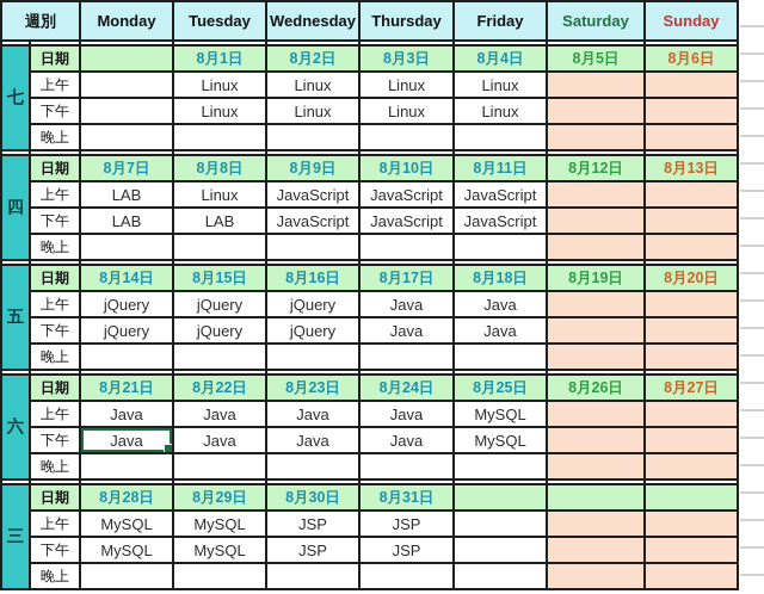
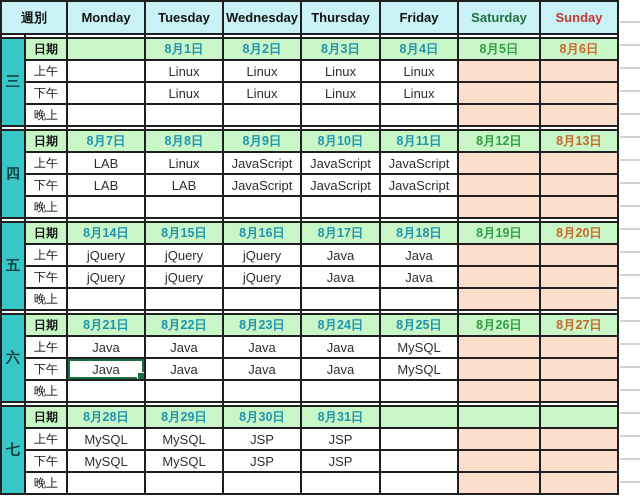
  週別	Monday	Tuesday	Wednesday	Thursday	Friday	Saturday	Sunday
- 七	日期		8月1日	8月2日	8月3日	8月4日	8月5日	8月6日
+ 三	日期		8月1日	8月2日	8月3日	8月4日	8月5日	8月6日
  上午		Linux	Linux	Linux	Linux
  下午		Linux	Linux	Linux	Linux
  晚上
  四	日期	8月7日	8月8日	8月9日	8月10日	8月11日	8月12日	8月13日
  上午	LAB	Linux	JavaScript	JavaScript	JavaScript
  下午	LAB	LAB	JavaScript	JavaScript	JavaScript
  晚上
  五	日期	8月14日	8月15日	8月16日	8月17日	8月18日	8月19日	8月20日
  上午	jQuery	jQuery	jQuery	Java	Java
  下午	jQuery	jQuery	jQuery	Java	Java
  晚上
  六	日期	8月21日	8月22日	8月23日	8月24日	8月25日	8月26日	8月27日
  上午	Java	Java	Java	Java	MySQL
  下午	Java	Java	Java	Java	MySQL
  晚上
- 三	日期	8月28日	8月29日	8月30日	8月31日
+ 七	日期	8月28日	8月29日	8月30日	8月31日
  上午	MySQL	MySQL	JSP	JSP
  下午	MySQL	MySQL	JSP	JSP
  晚上
